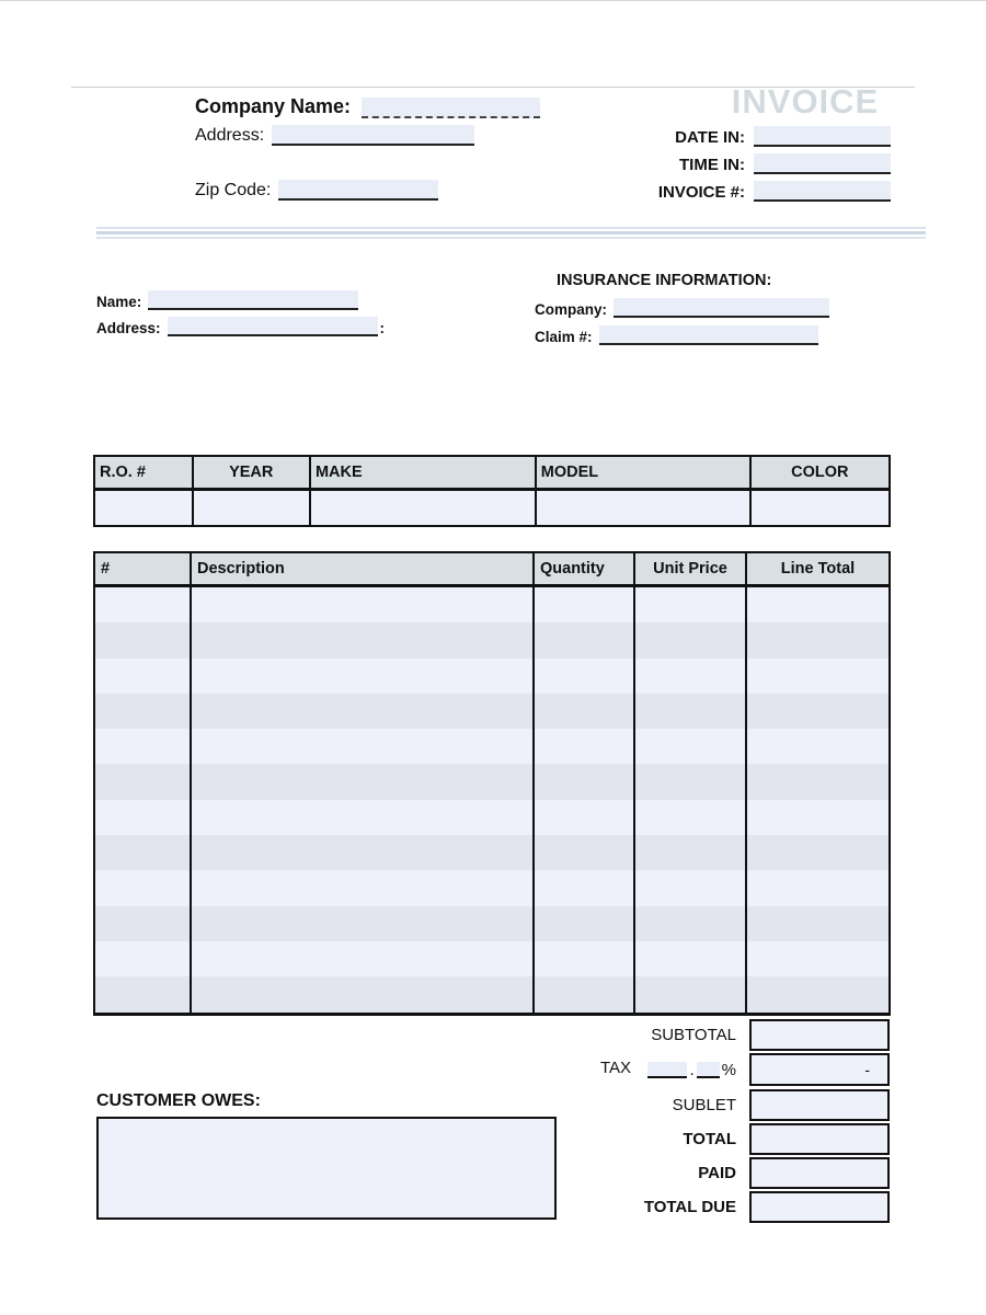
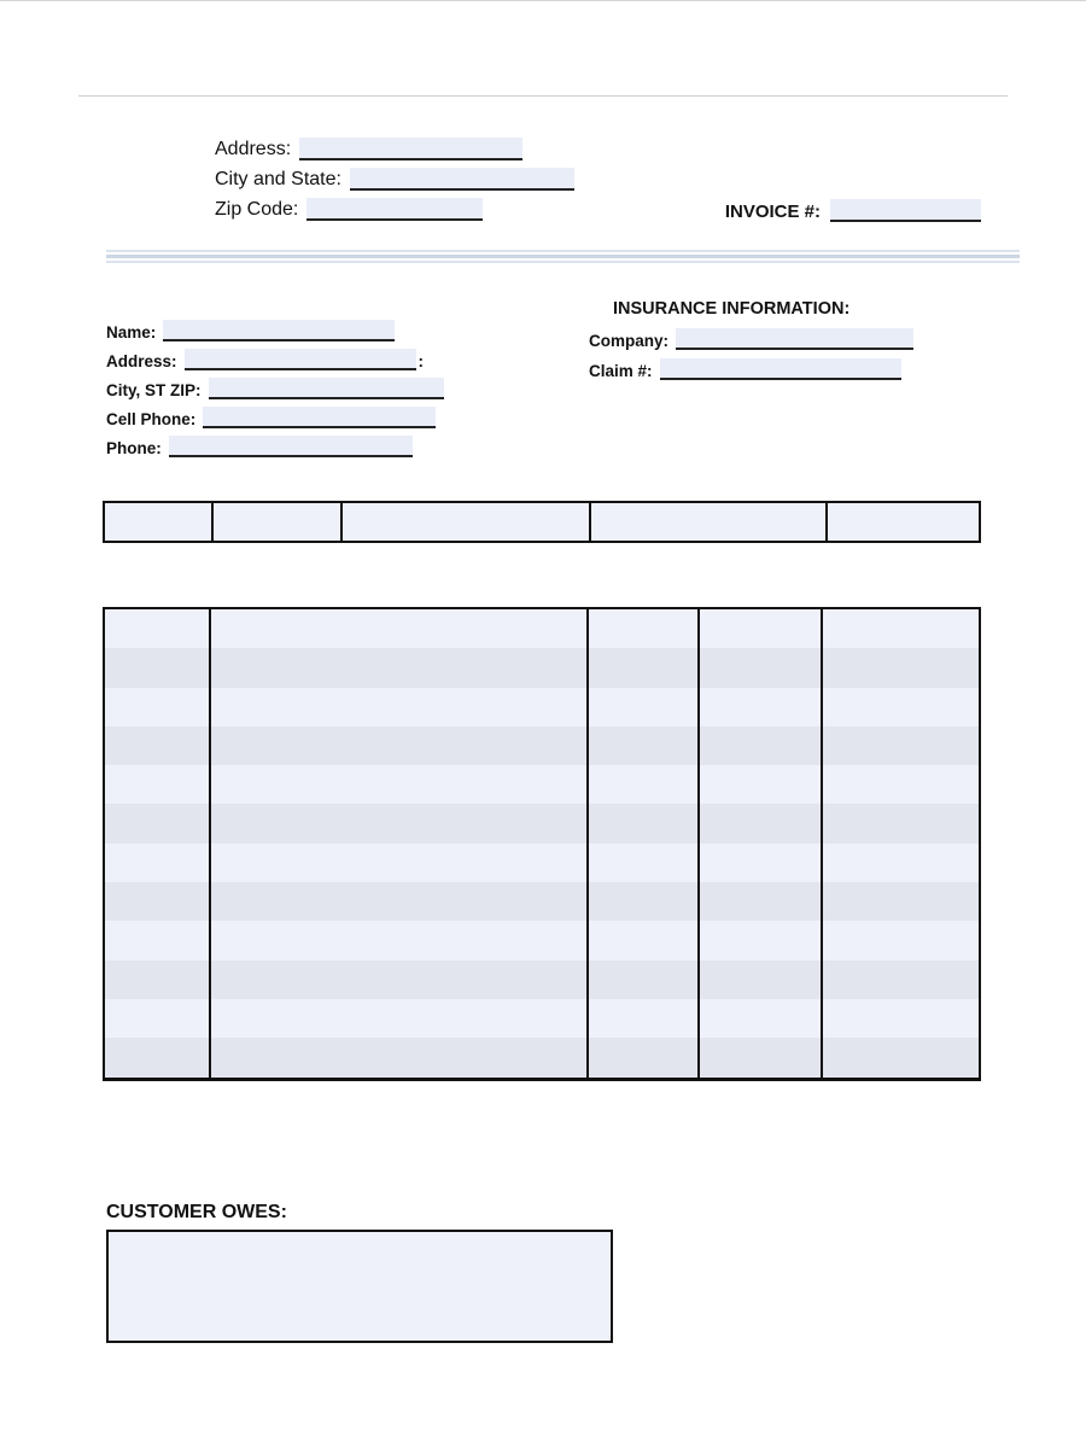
- INVOICE
- Company Name:
  Address:
+ City and State:
  Zip Code:
- DATE IN:
- TIME IN:
  INVOICE #:
  Name:
  Address:
  :
+ City, ST ZIP:
+ Cell Phone:
+ Phone:
  INSURANCE INFORMATION:
  Company:
  Claim #:
- R.O. #
- YEAR
- MAKE
- MODEL
- COLOR
- #
- Description
- Quantity
- Unit Price
- Line Total
- SUBTOTAL
- TAX
- .
- %
- -
- SUBLET
- TOTAL
- PAID
- TOTAL DUE
  CUSTOMER OWES:
